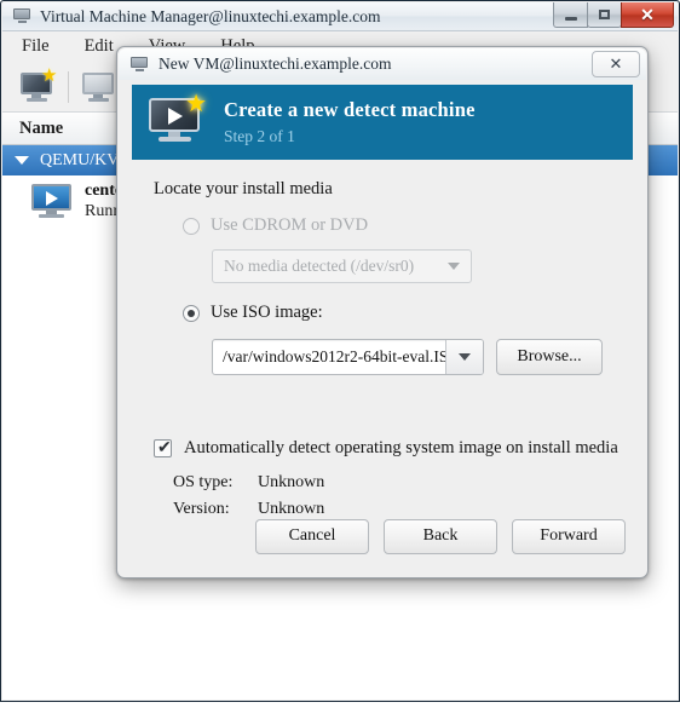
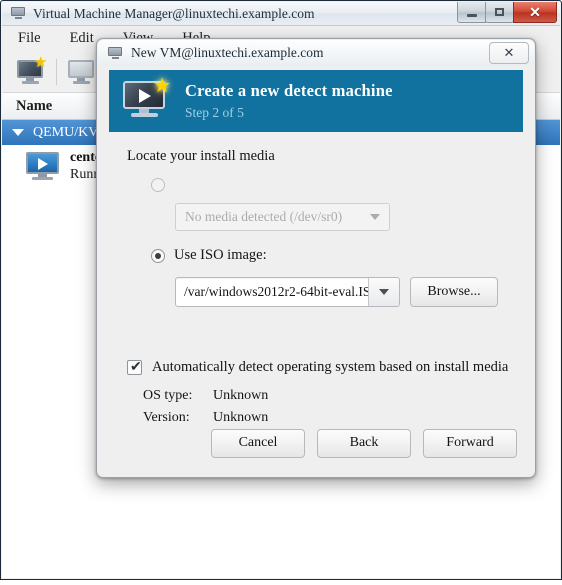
  Virtual Machine Manager@linuxtechi.example.com
  ✕
  File
  Edit
  ★
  Name
  QEMU/KV
  Run
  New VM@linuxtechi.example.com
  ✕
  ★
  Create a new detect machine
- Step 2 of 1
+ Step 2 of 5
  Locate your install media
- Use CDROM or DVD
  No media detected (/dev/sr0)
  Use ISO image:
  /var/windows2012r2-64bit-eval.IS
  Browse...
  ✔
- Automatically detect operating system image on install media
+ Automatically detect operating system based on install media
  OS type:
  Unknown
  Version:
  Unknown
  Cancel
  Back
  Forward
